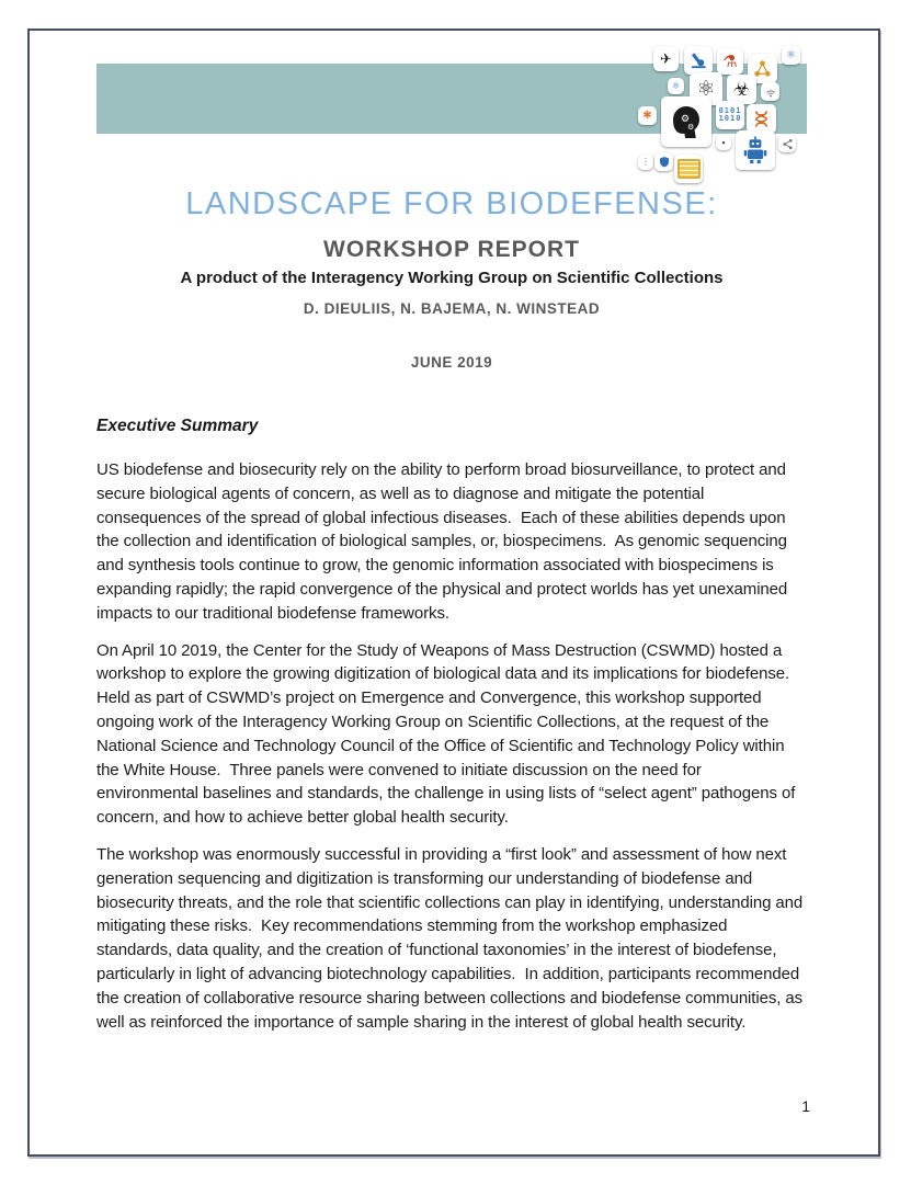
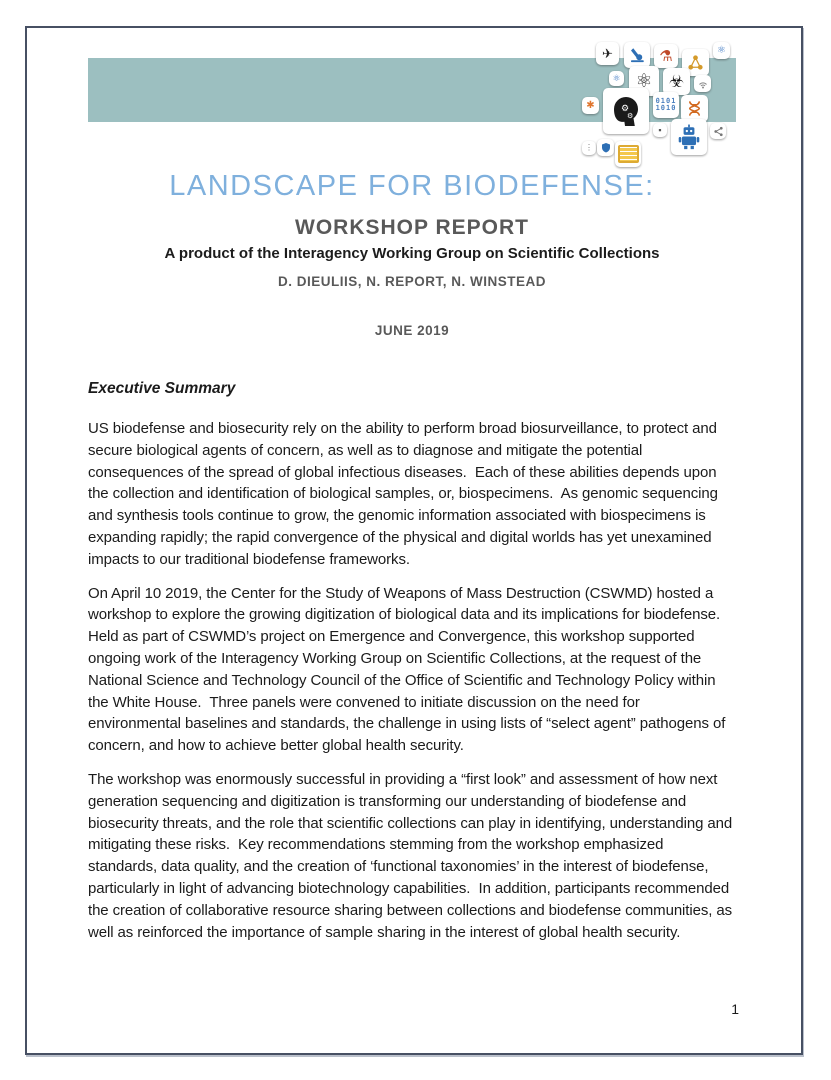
  ✈
  ⚗
  ⚛
  ⚛
  ⚛
  ☣
  ✱
  ⚙
  0101
  1010
  ▪
  ⋮
  LANDSCAPE FOR BIODEFENSE:
  WORKSHOP REPORT
  A product of the Interagency Working Group on Scientific Collections
- D. DIEULIIS, N. BAJEMA, N. WINSTEAD
+ D. DIEULIIS, N. REPORT, N. WINSTEAD
  JUNE 2019
  Executive Summary
- US biodefense and biosecurity rely on the ability to perform broad biosurveillance, to protect and secure biological agents of concern, as well as to diagnose and mitigate the potential consequences of the spread of global infectious diseases. Each of these abilities depends upon the collection and identification of biological samples, or, biospecimens. As genomic sequencing and synthesis tools continue to grow, the genomic information associated with biospecimens is expanding rapidly; the rapid convergence of the physical and protect worlds has yet unexamined impacts to our traditional biodefense frameworks.
+ US biodefense and biosecurity rely on the ability to perform broad biosurveillance, to protect and secure biological agents of concern, as well as to diagnose and mitigate the potential consequences of the spread of global infectious diseases. Each of these abilities depends upon the collection and identification of biological samples, or, biospecimens. As genomic sequencing and synthesis tools continue to grow, the genomic information associated with biospecimens is expanding rapidly; the rapid convergence of the physical and digital worlds has yet unexamined impacts to our traditional biodefense frameworks.
  On April 10 2019, the Center for the Study of Weapons of Mass Destruction (CSWMD) hosted a workshop to explore the growing digitization of biological data and its implications for biodefense. Held as part of CSWMD’s project on Emergence and Convergence, this workshop supported ongoing work of the Interagency Working Group on Scientific Collections, at the request of the National Science and Technology Council of the Office of Scientific and Technology Policy within the White House. Three panels were convened to initiate discussion on the need for environmental baselines and standards, the challenge in using lists of “select agent” pathogens of concern, and how to achieve better global health security.
  The workshop was enormously successful in providing a “first look” and assessment of how next generation sequencing and digitization is transforming our understanding of biodefense and biosecurity threats, and the role that scientific collections can play in identifying, understanding and mitigating these risks. Key recommendations stemming from the workshop emphasized standards, data quality, and the creation of ‘functional taxonomies’ in the interest of biodefense, particularly in light of advancing biotechnology capabilities. In addition, participants recommended the creation of collaborative resource sharing between collections and biodefense communities, as well as reinforced the importance of sample sharing in the interest of global health security.
  1
